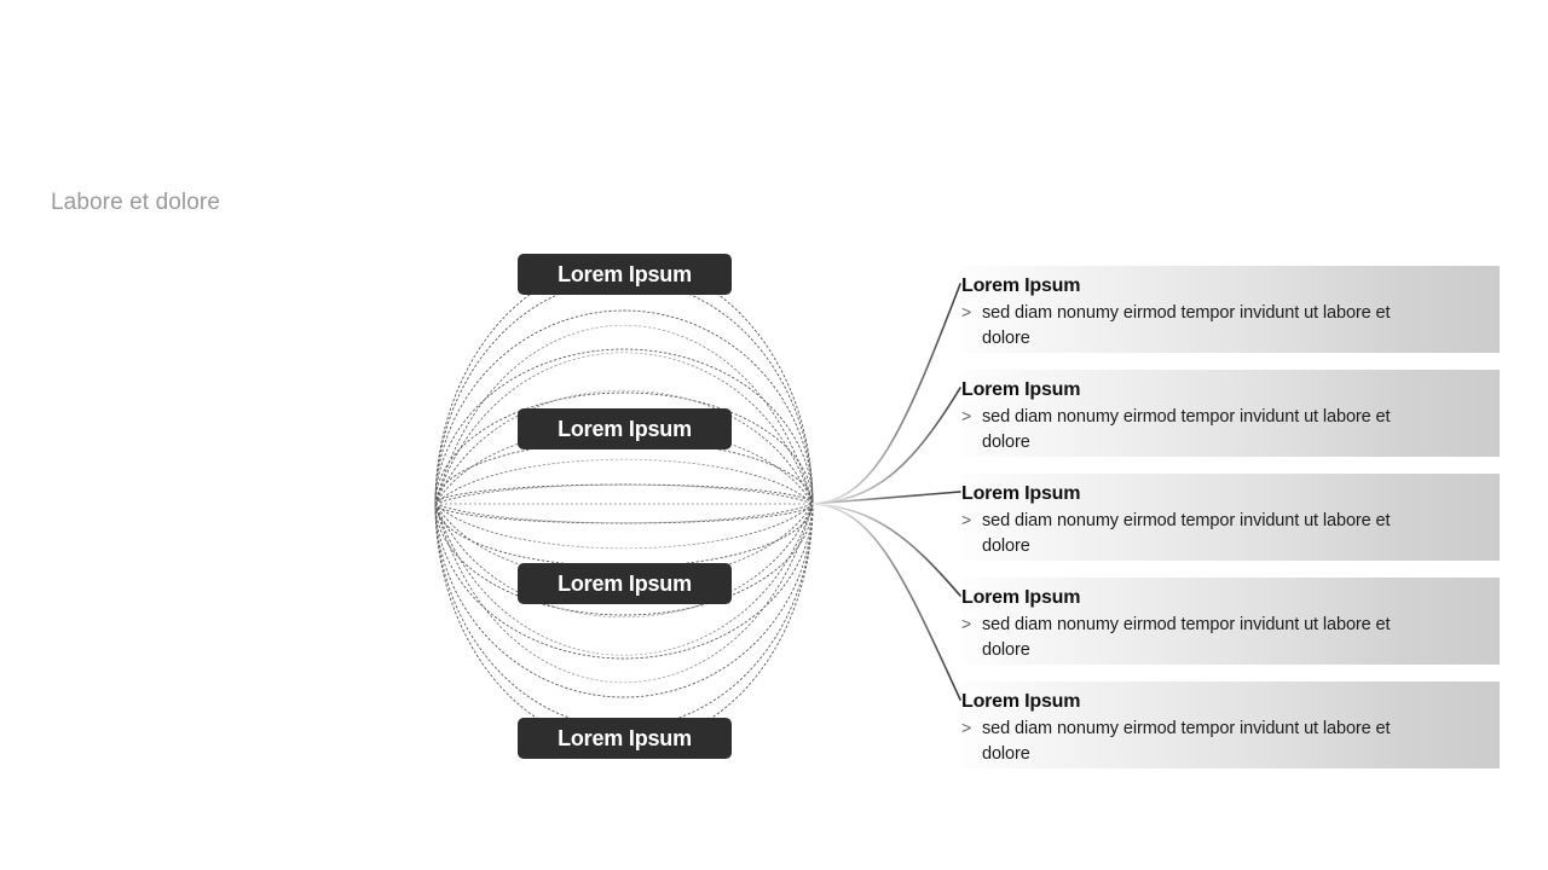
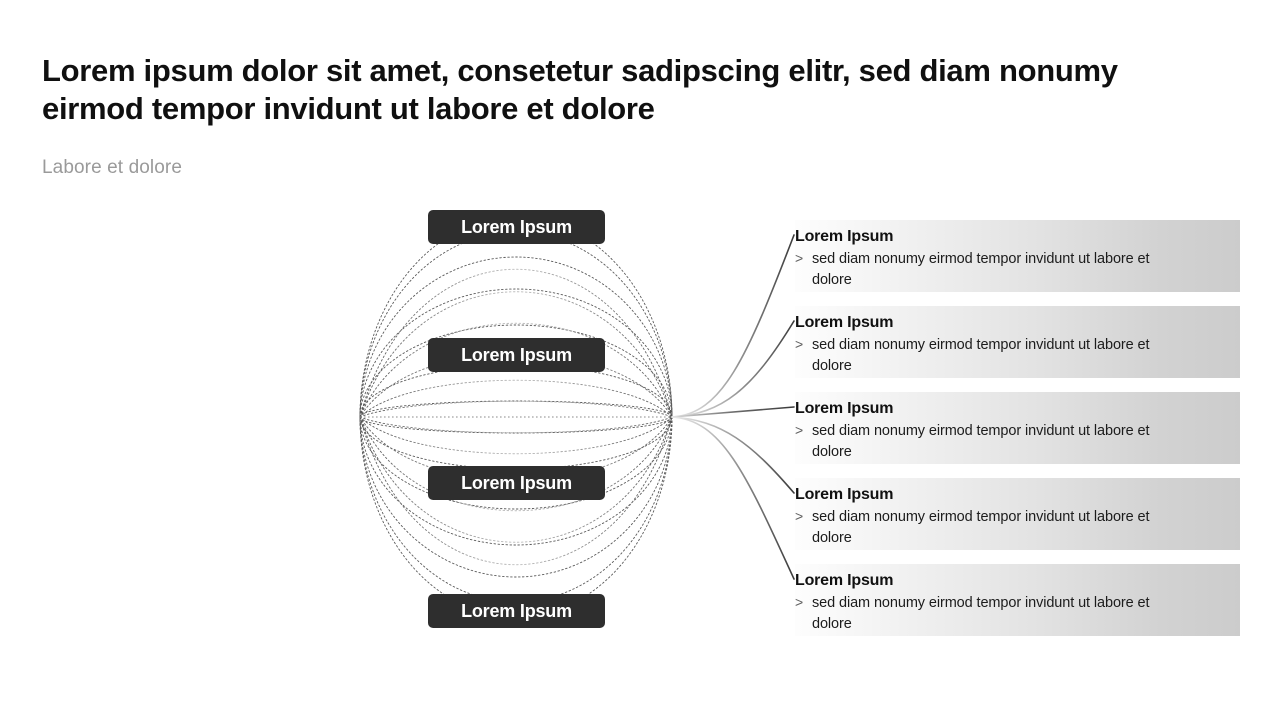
+ Lorem ipsum dolor sit amet, consetetur sadipscing elitr, sed diam nonumy eirmod tempor invidunt ut labore et dolore
  Labore et dolore
  Lorem Ipsum
  Lorem Ipsum
  Lorem Ipsum
  Lorem Ipsum
  Lorem Ipsum
  >
  sed diam nonumy eirmod tempor invidunt ut labore et dolore
  Lorem Ipsum
  >
  sed diam nonumy eirmod tempor invidunt ut labore et dolore
  Lorem Ipsum
  >
  sed diam nonumy eirmod tempor invidunt ut labore et dolore
  Lorem Ipsum
  >
  sed diam nonumy eirmod tempor invidunt ut labore et dolore
  Lorem Ipsum
  >
  sed diam nonumy eirmod tempor invidunt ut labore et dolore
